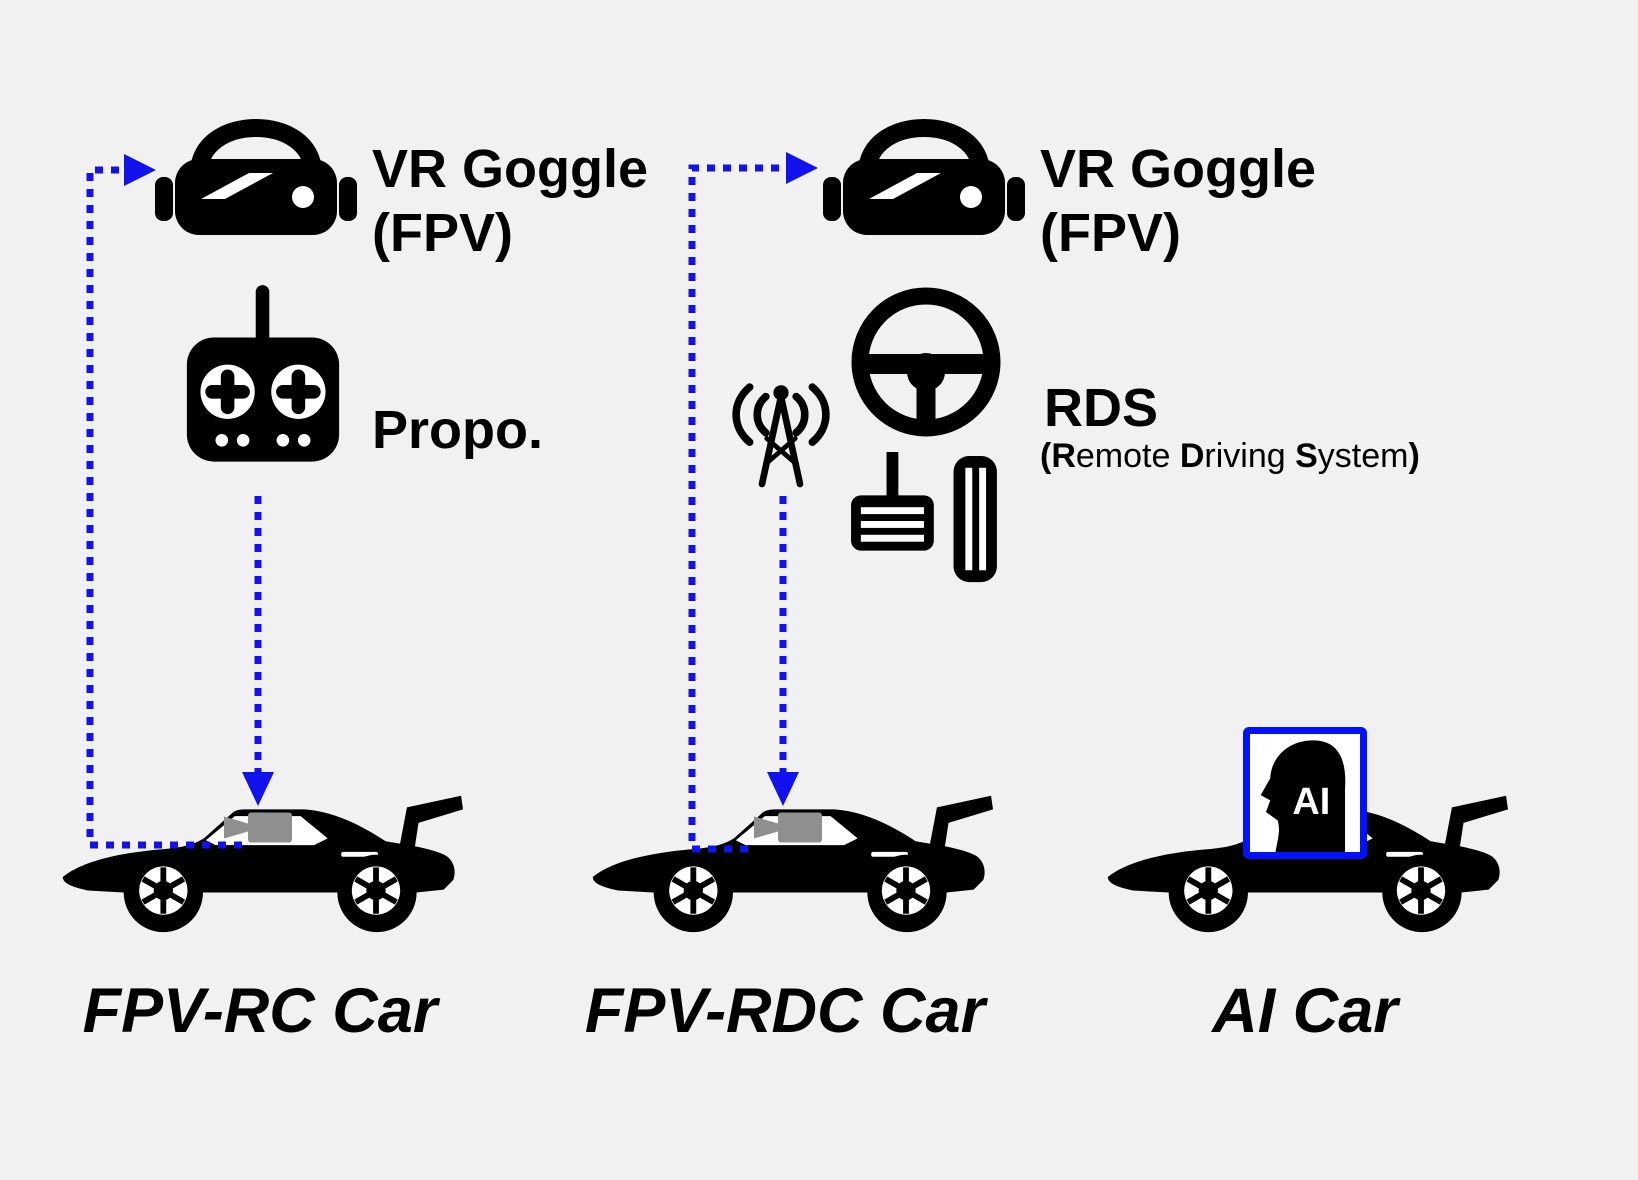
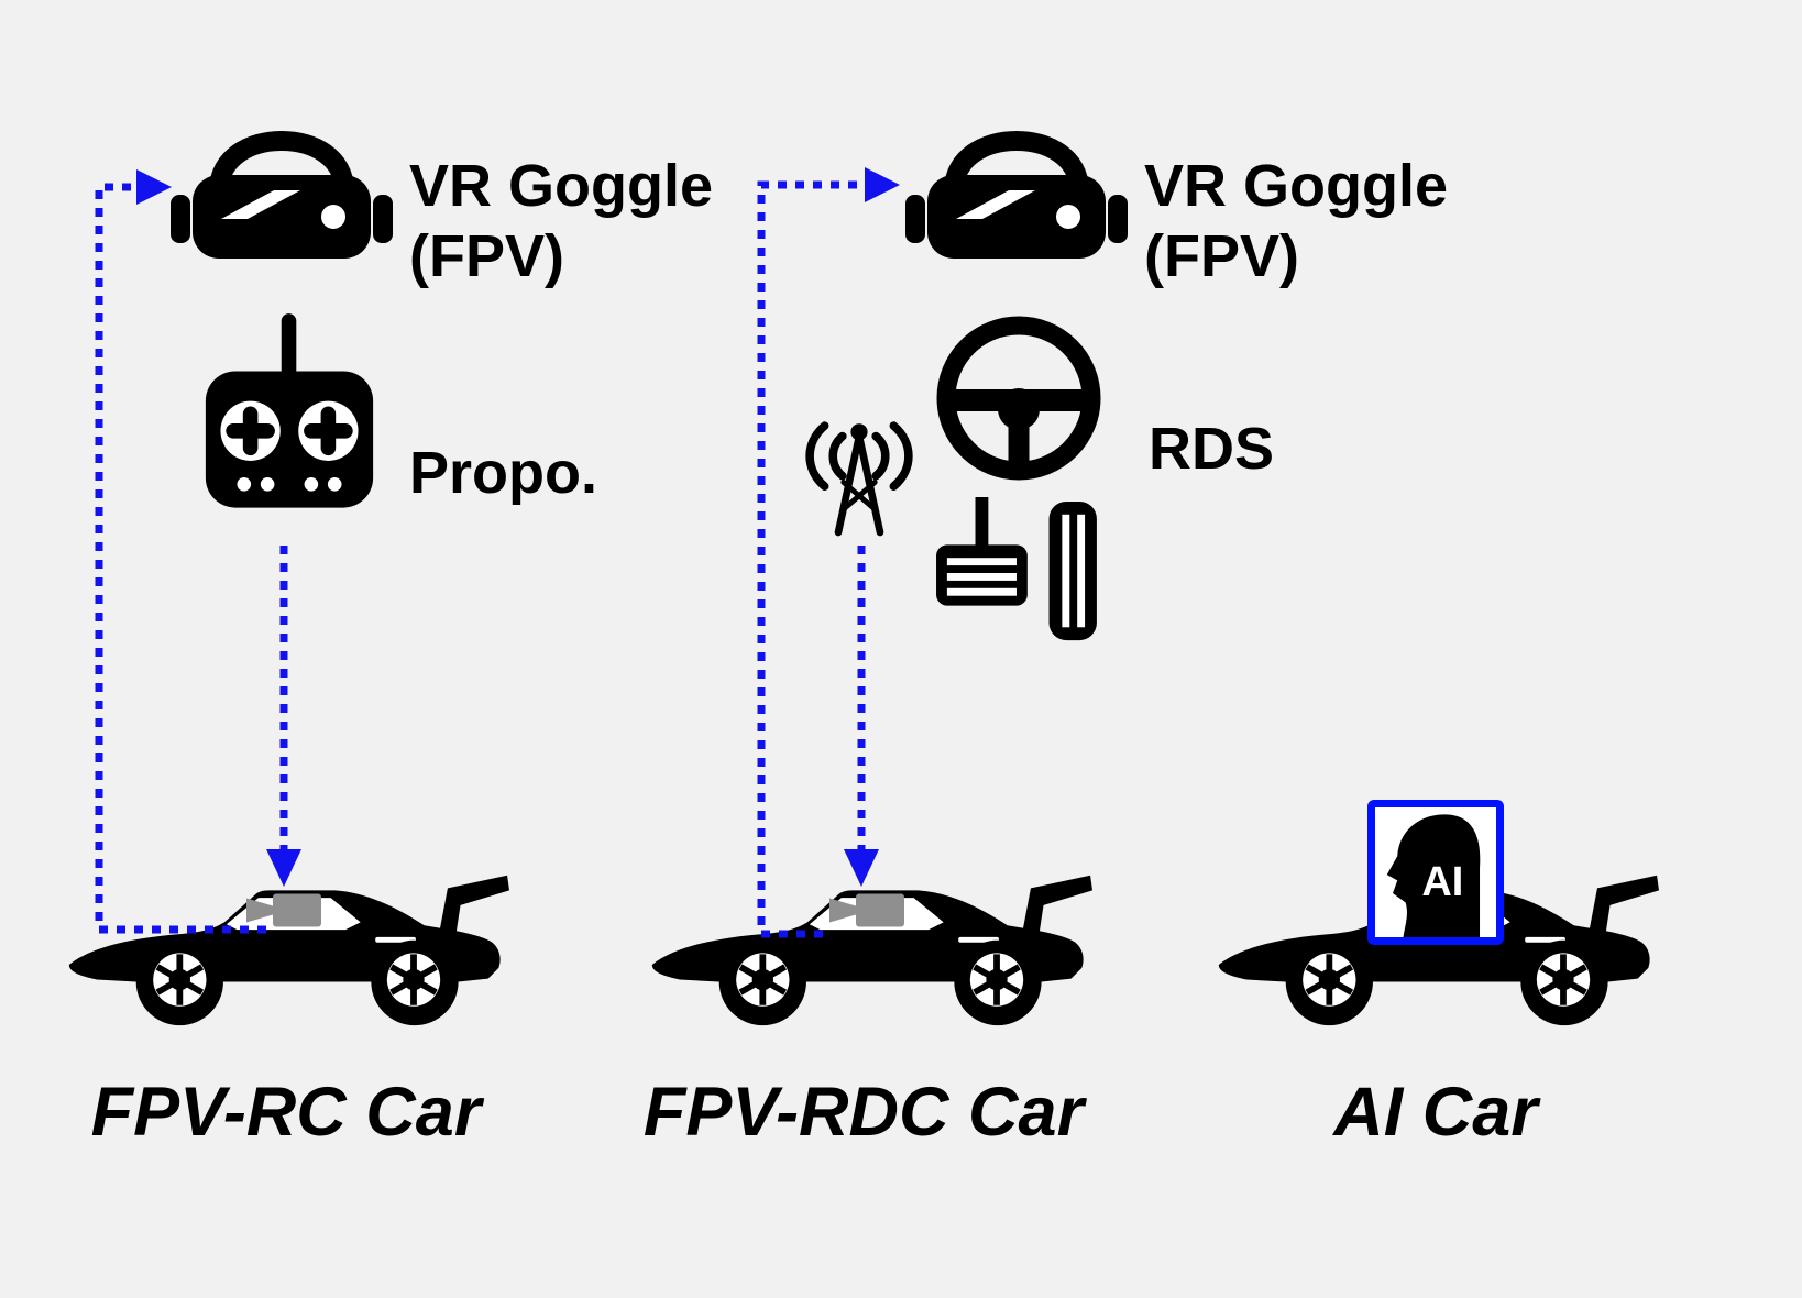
  VR Goggle
  (FPV)
  Propo.
  FPV-RC Car
  VR Goggle
  (FPV)
  RDS
- (Remote Driving System)
  FPV-RDC Car
  AI
  AI Car
